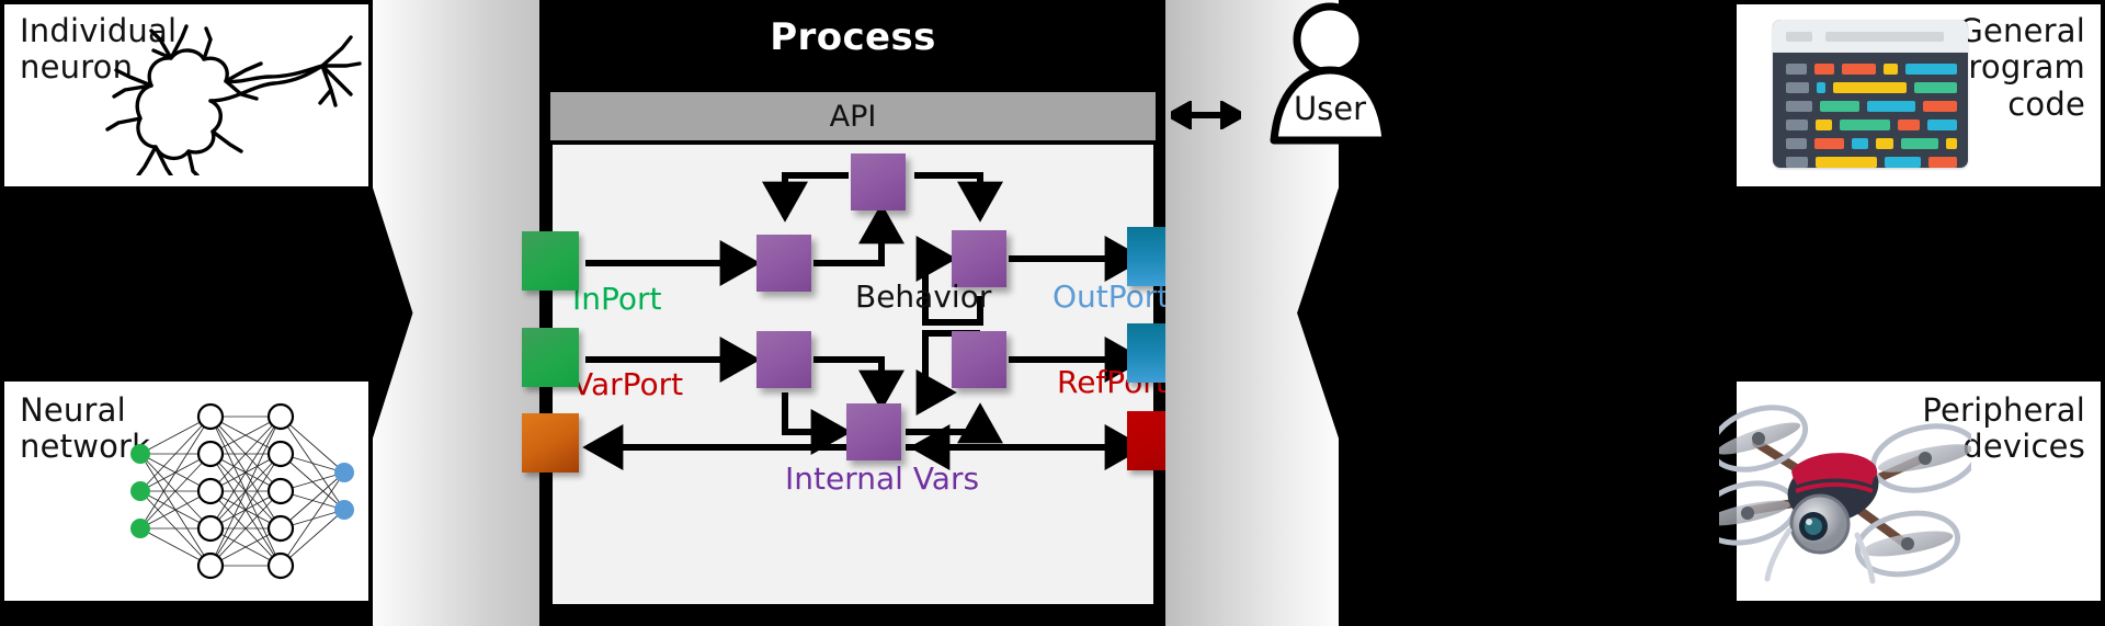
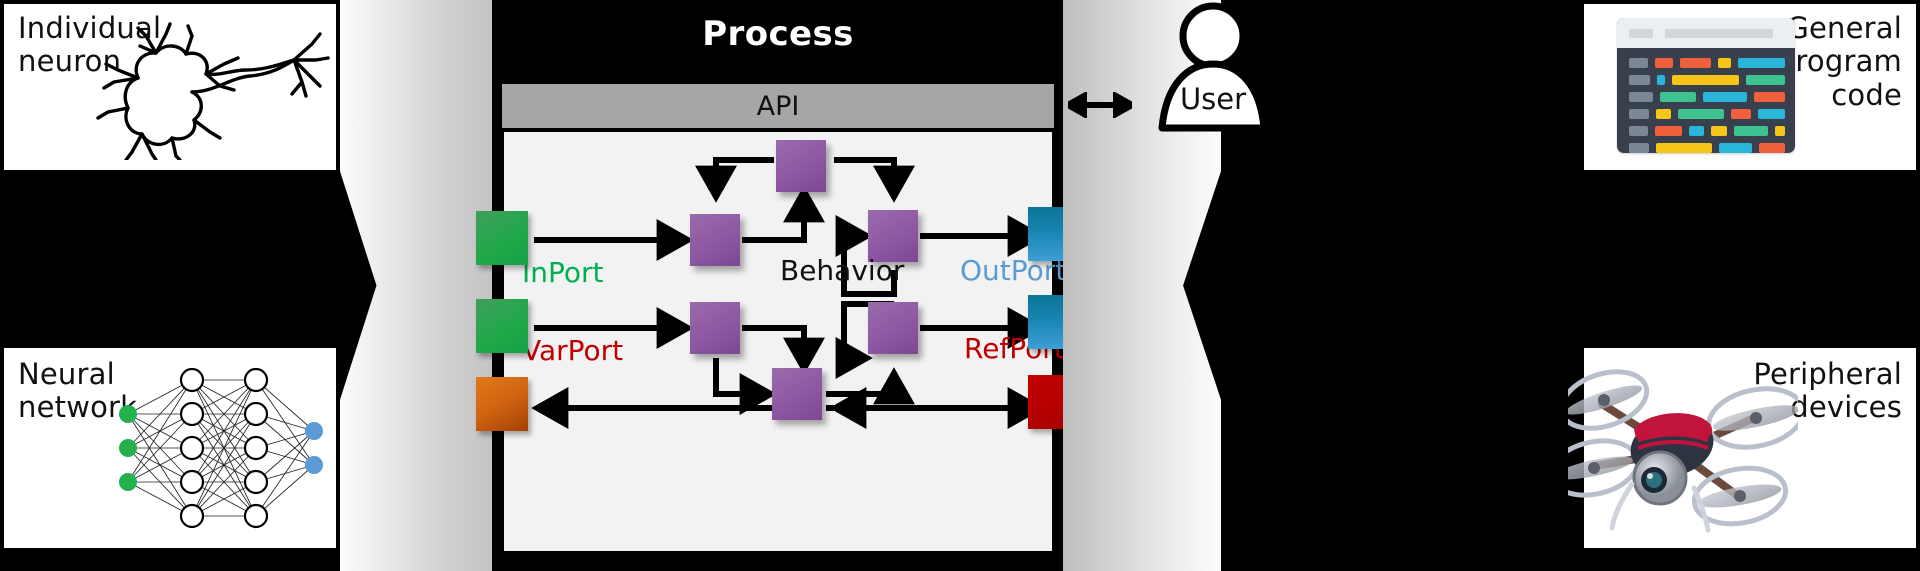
  Individual
  neuron
  Neural
  networ
  Process
  API
  Behavior
- Internal Vars
  InPort
  VarPort
  OutPort
  User
  General
  rogram
  code
  Peripheral
  devices
